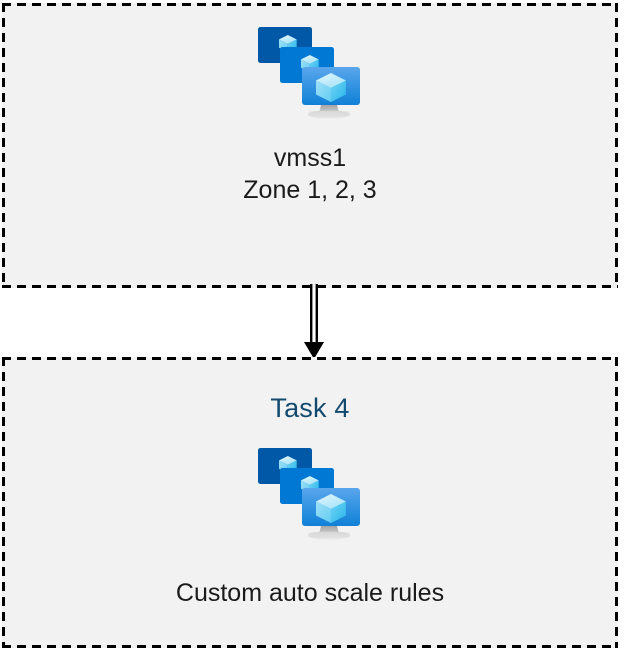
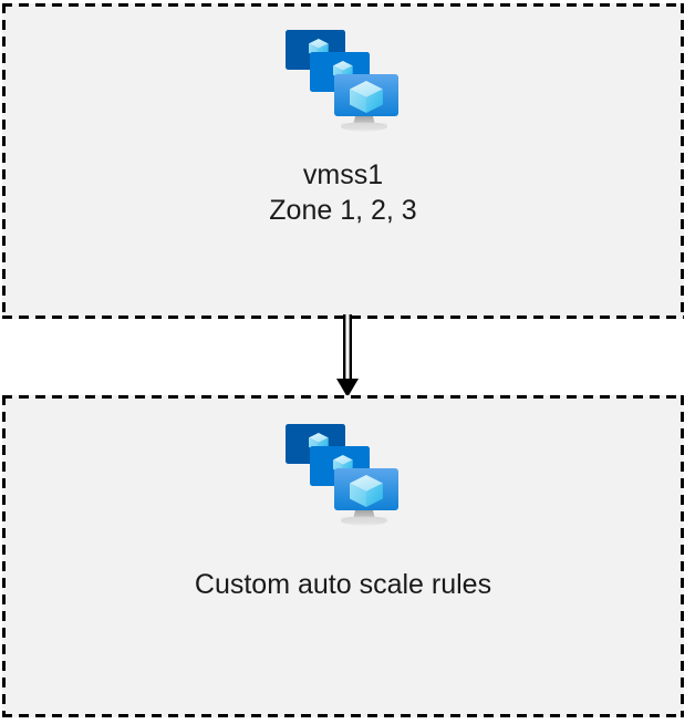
  vmss1
  Zone 1, 2, 3
- Task 4
  Custom auto scale rules
